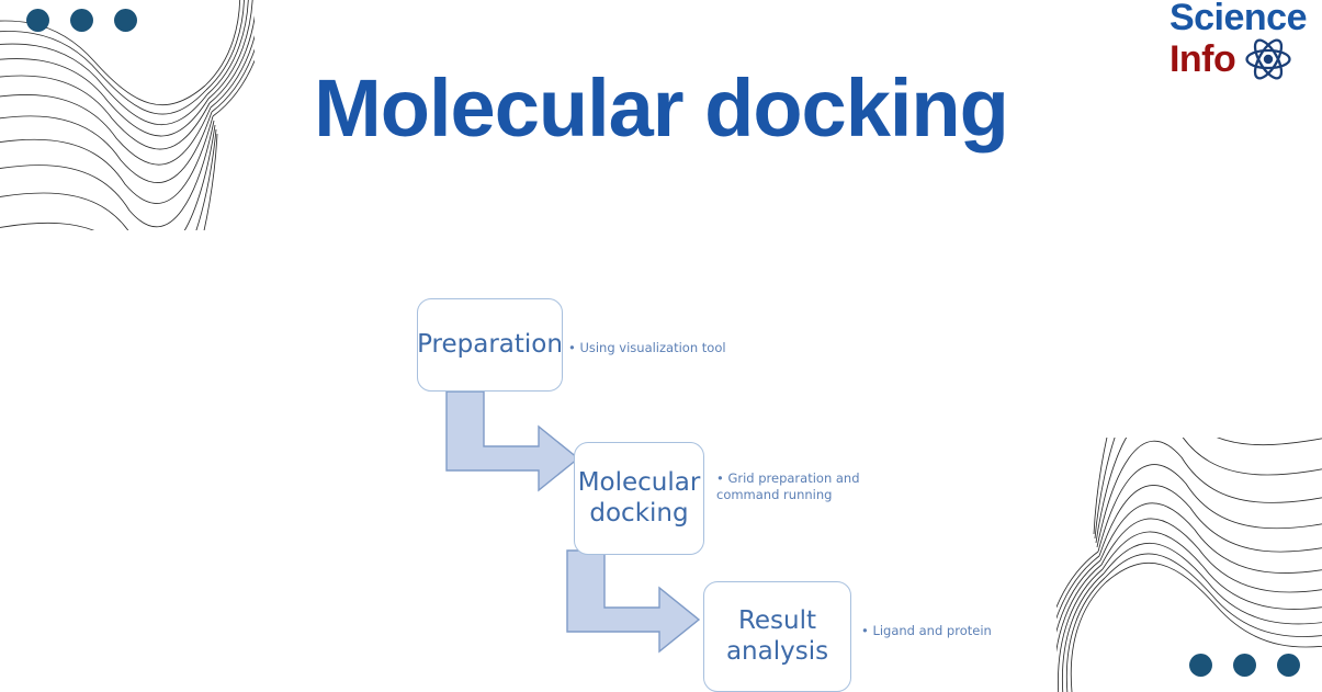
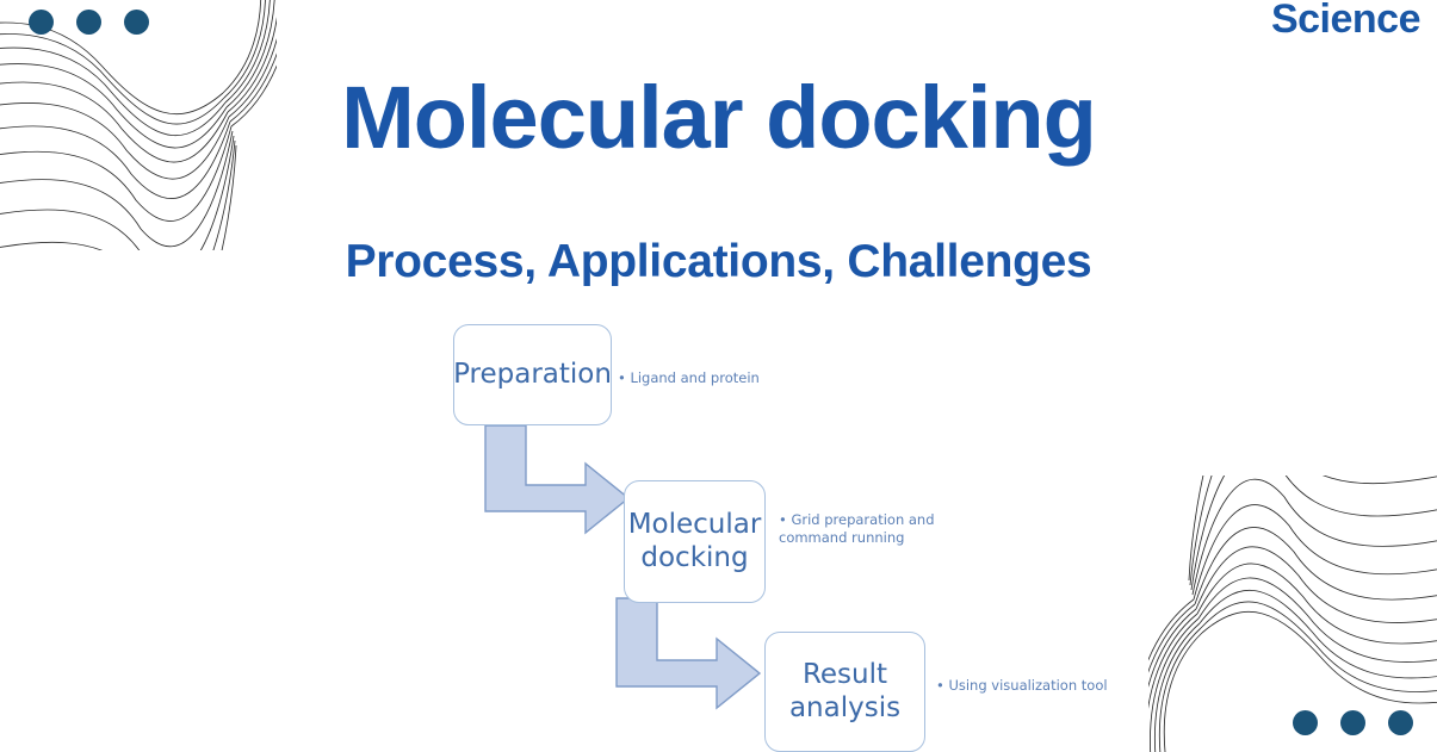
  Science
- Info
  Molecular docking
+ Process, Applications, Challenges
  Preparation
- • Using visualization tool
+ • Ligand and protein
  Molecular
  docking
  • Grid preparation and
  command running
  Result
  analysis
- • Ligand and protein
+ • Using visualization tool
